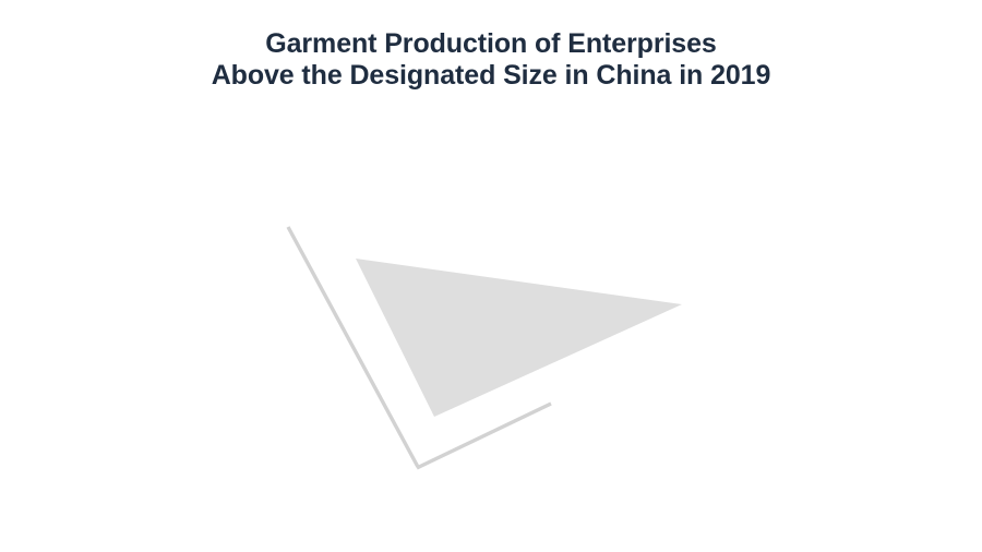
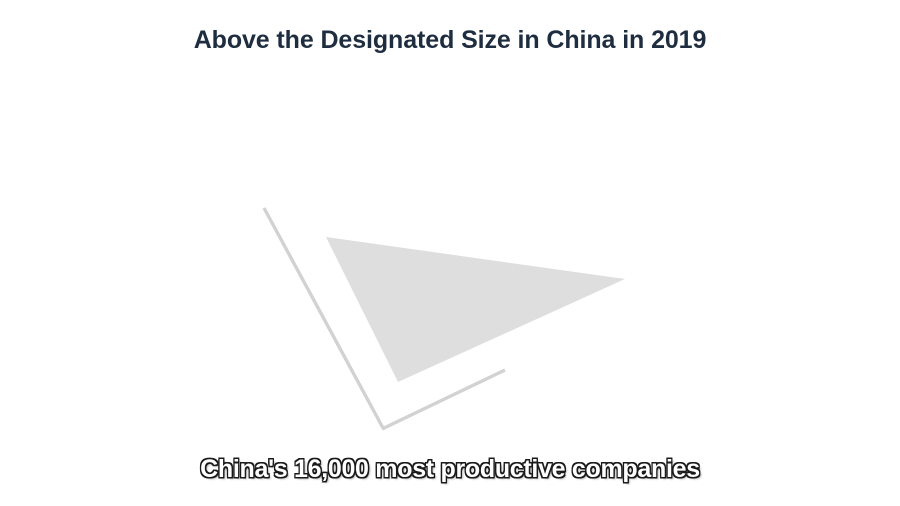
- Garment Production of Enterprises
  Above the Designated Size in China in 2019
+ China's 16,000 most productive companies
